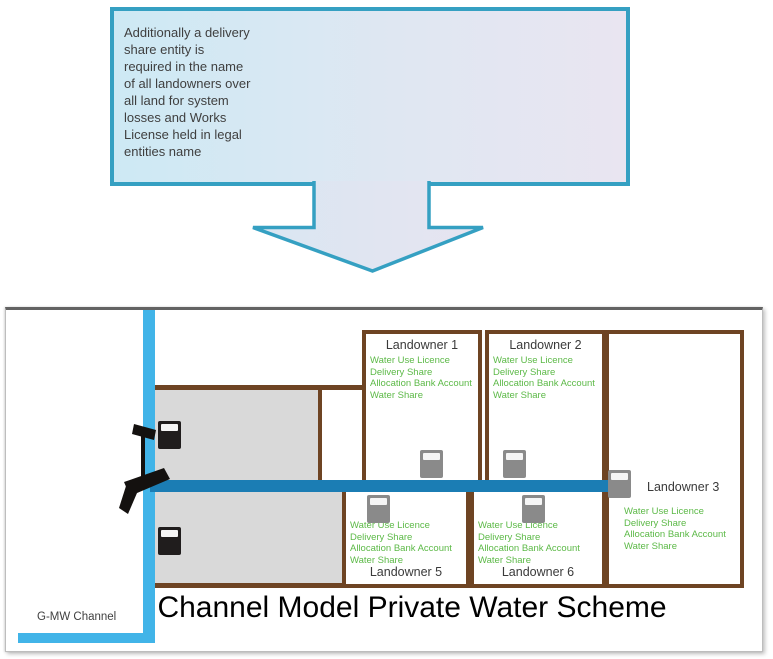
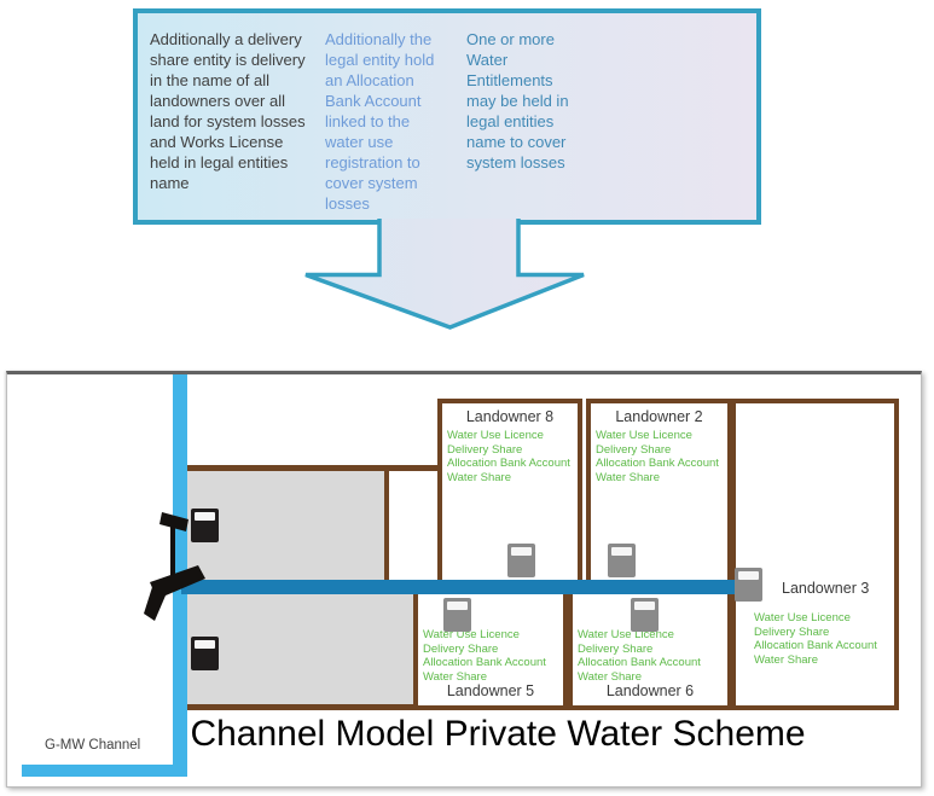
- Additionally a delivery share entity is required in the name of all landowners over all land for system losses and Works License held in legal entities name
+ Additionally a delivery share entity is delivery in the name of all landowners over all land for system losses and Works License held in legal entities name
+ Additionally the legal entity hold an Allocation Bank Account linked to the water use registration to cover system losses
+ One or more Water Entitlements may be held in legal entities name to cover system losses
- Landowner 1
+ Landowner 8
  Water Use Licence
  Delivery Share
  Allocation Bank Account
  Water Share
  Landowner 2
  Water Use Licence
  Delivery Share
  Allocation Bank Account
  Water Share
  Landowner 3
  Water Use Licence
  Delivery Share
  Allocation Bank Account
  Water Share
  Water Use Licence
  Delivery Share
  Allocation Bank Account
  Water Share
  Landowner 5
  Water Use Licence
  Delivery Share
  Allocation Bank Account
  Water Share
  Landowner 6
  G-MW Channel
  Channel Model Private Water Scheme
